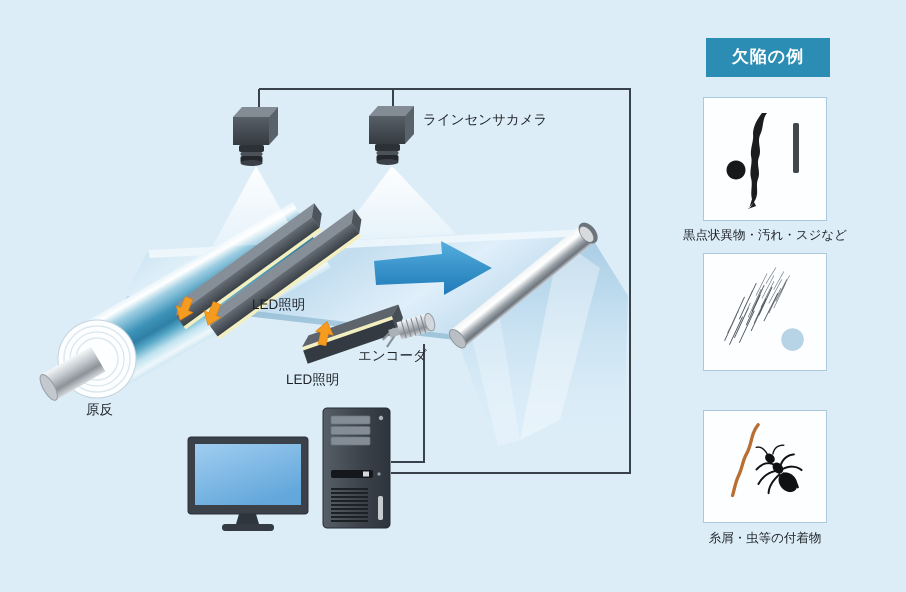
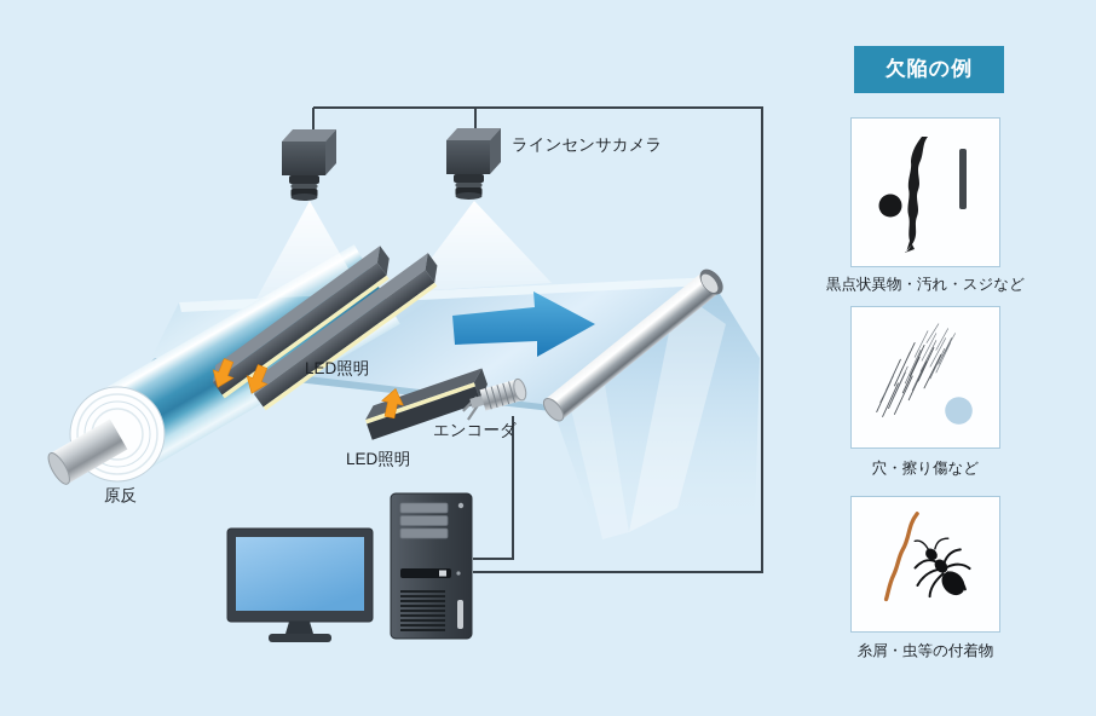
  ラインセンサカメラ
  LED照明
  LED照明
  エンコーダ
  原反
  欠陥の例
  黒点状異物・汚れ・スジなど
+ 穴・擦り傷など
  糸屑・虫等の付着物
